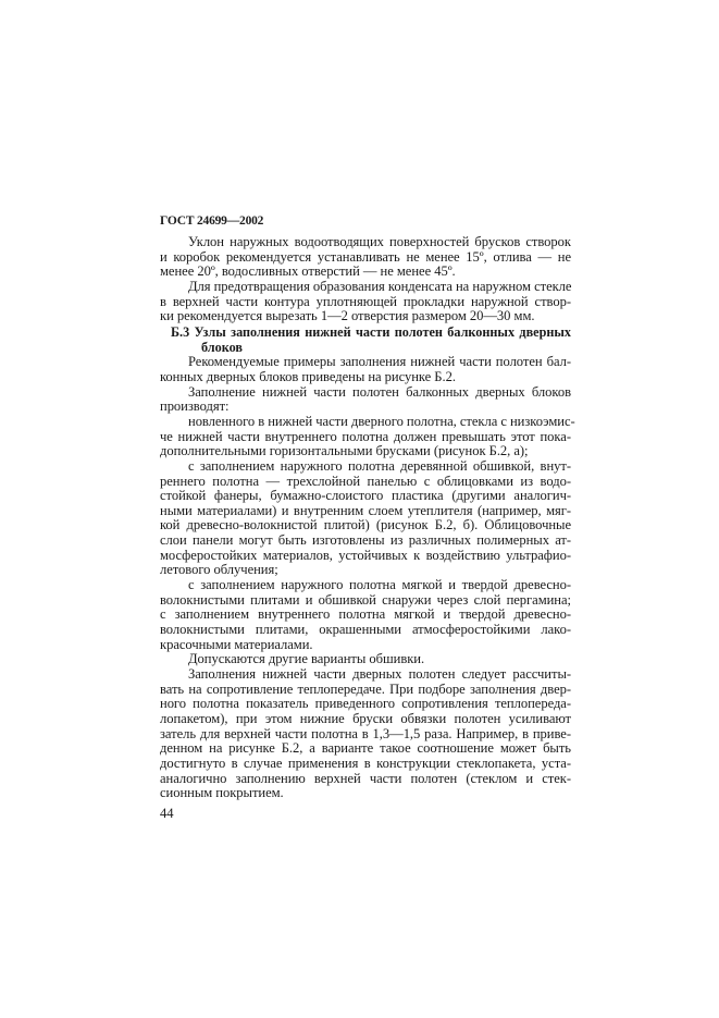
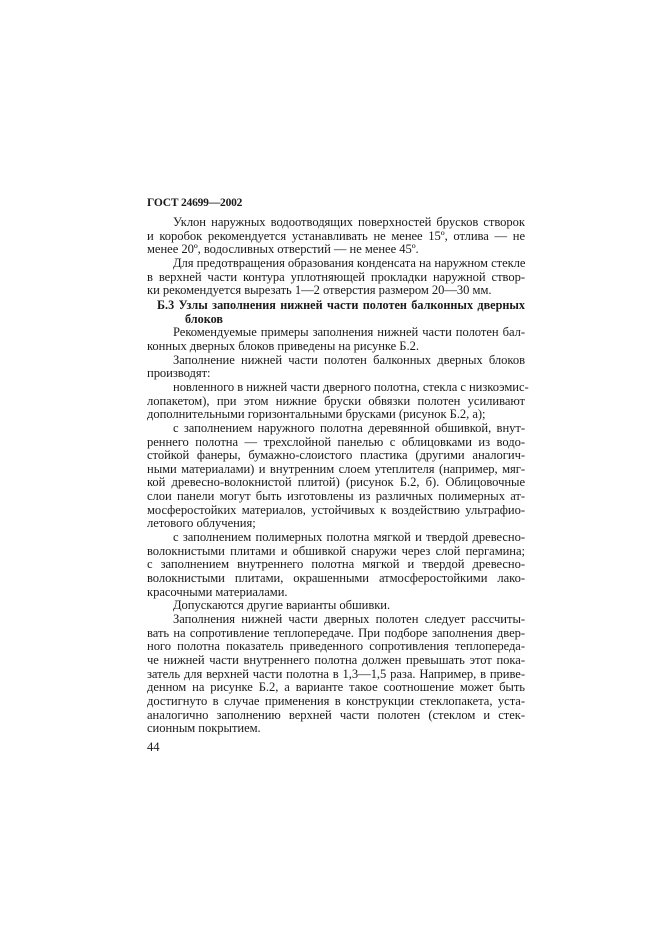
  ГОСТ 24699—2002
  Уклон наружных водоотводящих поверхностей брусков створок
  и коробок рекомендуется устанавливать не менее 15º, отлива — не
  менее 20º, водосливных отверстий — не менее 45º.
  Для предотвращения образования конденсата на наружном стекле
  в верхней части контура уплотняющей прокладки наружной створ-
  ки рекомендуется вырезать 1—2 отверстия размером 20—30 мм.
  Б.3 Узлы заполнения нижней части полотен балконных дверных
  блоков
  Рекомендуемые примеры заполнения нижней части полотен бал-
  конных дверных блоков приведены на рисунке Б.2.
  Заполнение нижней части полотен балконных дверных блоков
  производят:
  новленного в нижней части дверного полотна, стекла с низкоэмис-
- че нижней части внутреннего полотна должен превышать этот пока-
+ лопакетом), при этом нижние бруски обвязки полотен усиливают
  дополнительными горизонтальными брусками (рисунок Б.2, а);
  с заполнением наружного полотна деревянной обшивкой, внут-
  реннего полотна — трехслойной панелью с облицовками из водо-
  стойкой фанеры, бумажно-слоистого пластика (другими аналогич-
  ными материалами) и внутренним слоем утеплителя (например, мяг-
  кой древесно-волокнистой плитой) (рисунок Б.2, б). Облицовочные
  слои панели могут быть изготовлены из различных полимерных ат-
  мосферостойких материалов, устойчивых к воздействию ультрафио-
  летового облучения;
- с заполнением наружного полотна мягкой и твердой древесно-
+ с заполнением полимерных полотна мягкой и твердой древесно-
  волокнистыми плитами и обшивкой снаружи через слой пергамина;
  с заполнением внутреннего полотна мягкой и твердой древесно-
  волокнистыми плитами, окрашенными атмосферостойкими лако-
  красочными материалами.
  Допускаются другие варианты обшивки.
  Заполнения нижней части дверных полотен следует рассчиты-
  вать на сопротивление теплопередаче. При подборе заполнения двер-
  ного полотна показатель приведенного сопротивления теплопереда-
- лопакетом), при этом нижние бруски обвязки полотен усиливают
+ че нижней части внутреннего полотна должен превышать этот пока-
  затель для верхней части полотна в 1,3—1,5 раза. Например, в приве-
  денном на рисунке Б.2, а варианте такое соотношение может быть
  достигнуто в случае применения в конструкции стеклопакета, уста-
  аналогично заполнению верхней части полотен (стеклом и стек-
  сионным покрытием.
  44
